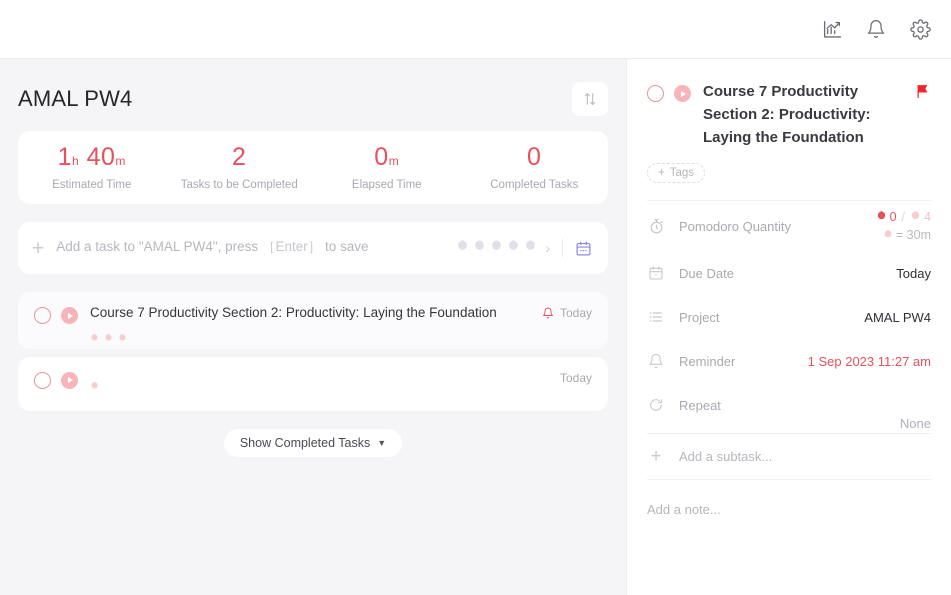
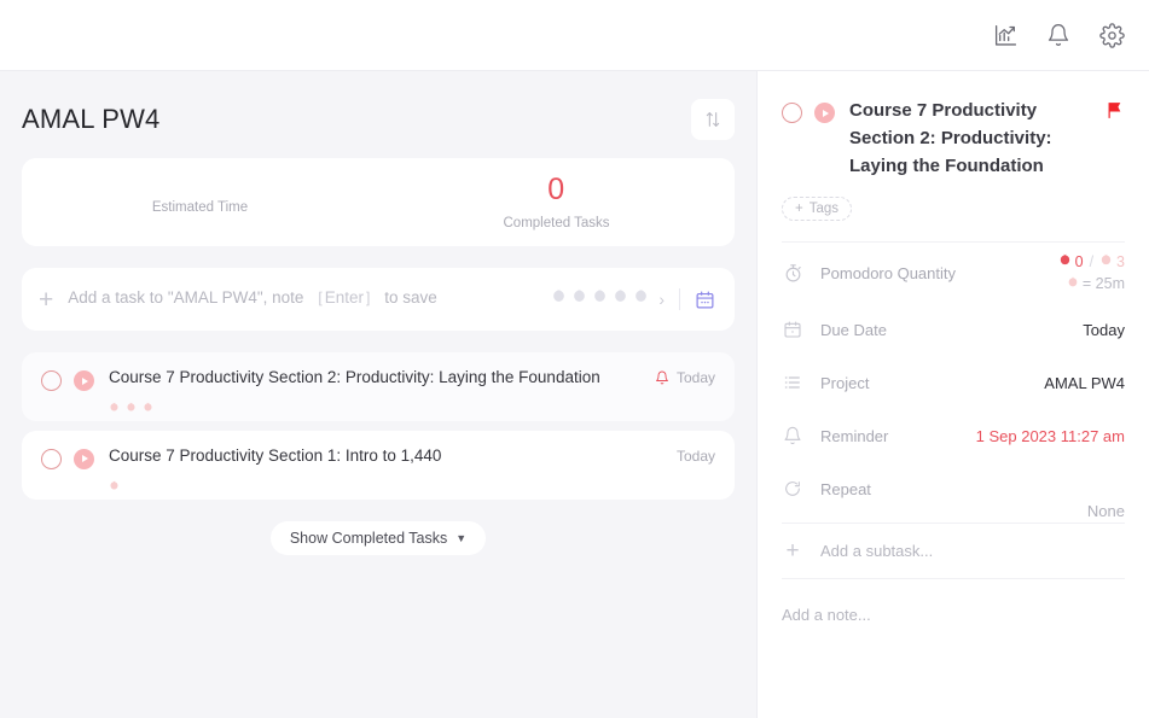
  AMAL PW4
- 1h 40m
  Estimated Time
- 2
- Tasks to be Completed
- 0m
- Elapsed Time
  0
  Completed Tasks
  +
- Add a task to "AMAL PW4", press ［Enter］ to save
+ Add a task to "AMAL PW4", note ［Enter］ to save
  ›
  Course 7 Productivity Section 2: Productivity: Laying the Foundation
  Today
+ Course 7 Productivity Section 1: Intro to 1,440
  Today
  Show Completed Tasks
  ▼
  Course 7 Productivity Section 2: Productivity: Laying the Foundation
  +
  Tags
  Pomodoro Quantity
  0
  /
- 4
+ 3
- = 30m
+ = 25m
  Due Date
  Today
  Project
  AMAL PW4
  Reminder
  1 Sep 2023 11:27 am
  Repeat
  None
  +
  Add a subtask...
  Add a note...
